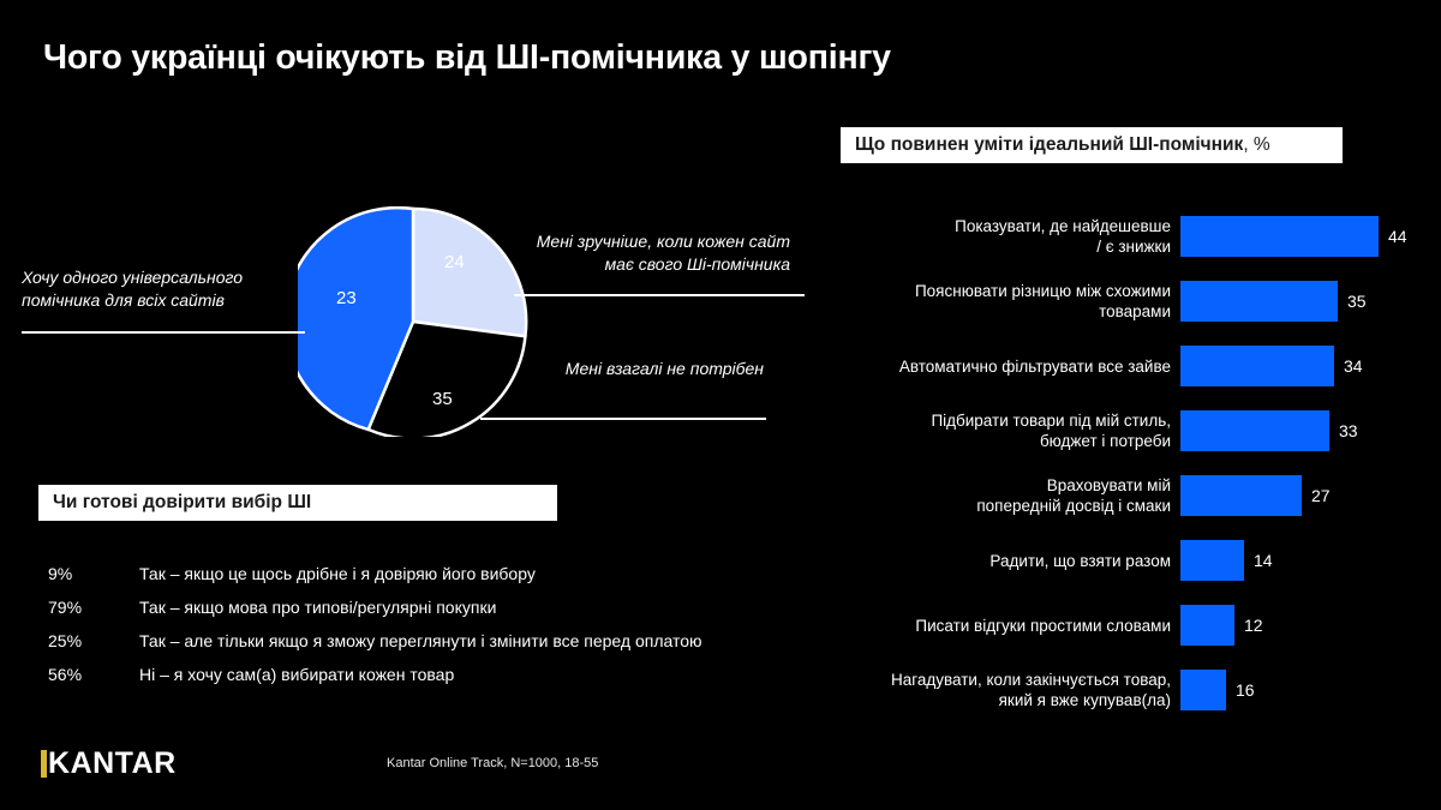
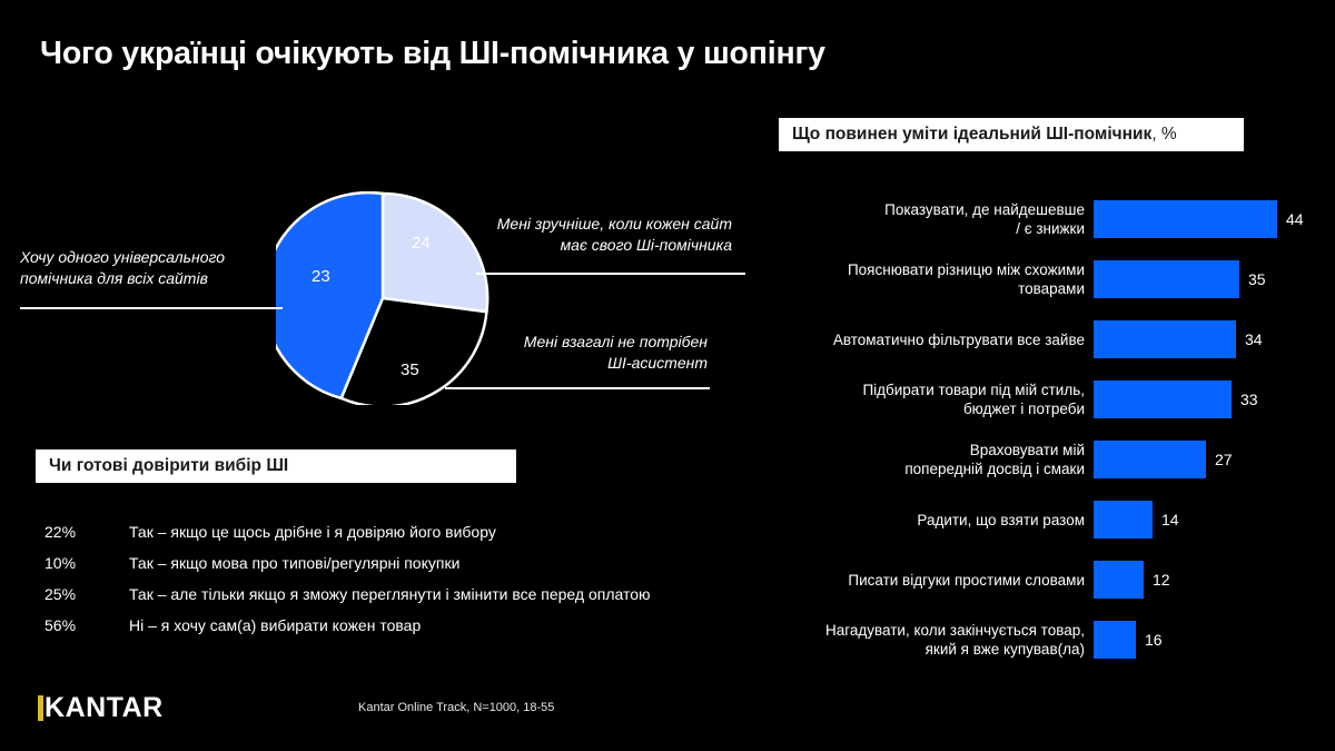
  Чого українці очікують від ШІ-помічника у шопінгу
  Що повинен уміти ідеальний ШІ-помічник, %
  Чи готові довірити вибір ШІ
  24
  35
  23
  Хочу одного універсального
  помічника для всіх сайтів
  Мені зручніше, коли кожен сайт
  має свого Ші-помічника
  Мені взагалі не потрібен
+ ШІ-асистент
- 9%
+ 22%
  Так – якщо це щось дрібне і я довіряю його вибору
- 79%
+ 10%
  Так – якщо мова про типові/регулярні покупки
  25%
  Так – але тільки якщо я зможу переглянути і змінити все перед оплатою
  56%
  Ні – я хочу сам(а) вибирати кожен товар
  Показувати, де найдешевше
  / є знижки
  44
  Пояснювати різницю між схожими
  товарами
  35
  Автоматично фільтрувати все зайве
  34
  Підбирати товари під мій стиль,
  бюджет і потреби
  33
  Враховувати мій
  попередній досвід і смаки
  27
  Радити, що взяти разом
  14
  Писати відгуки простими словами
  12
  Нагадувати, коли закінчується товар,
  який я вже купував(ла)
  16
  KANTAR
  Kantar Online Track, N=1000, 18-55
